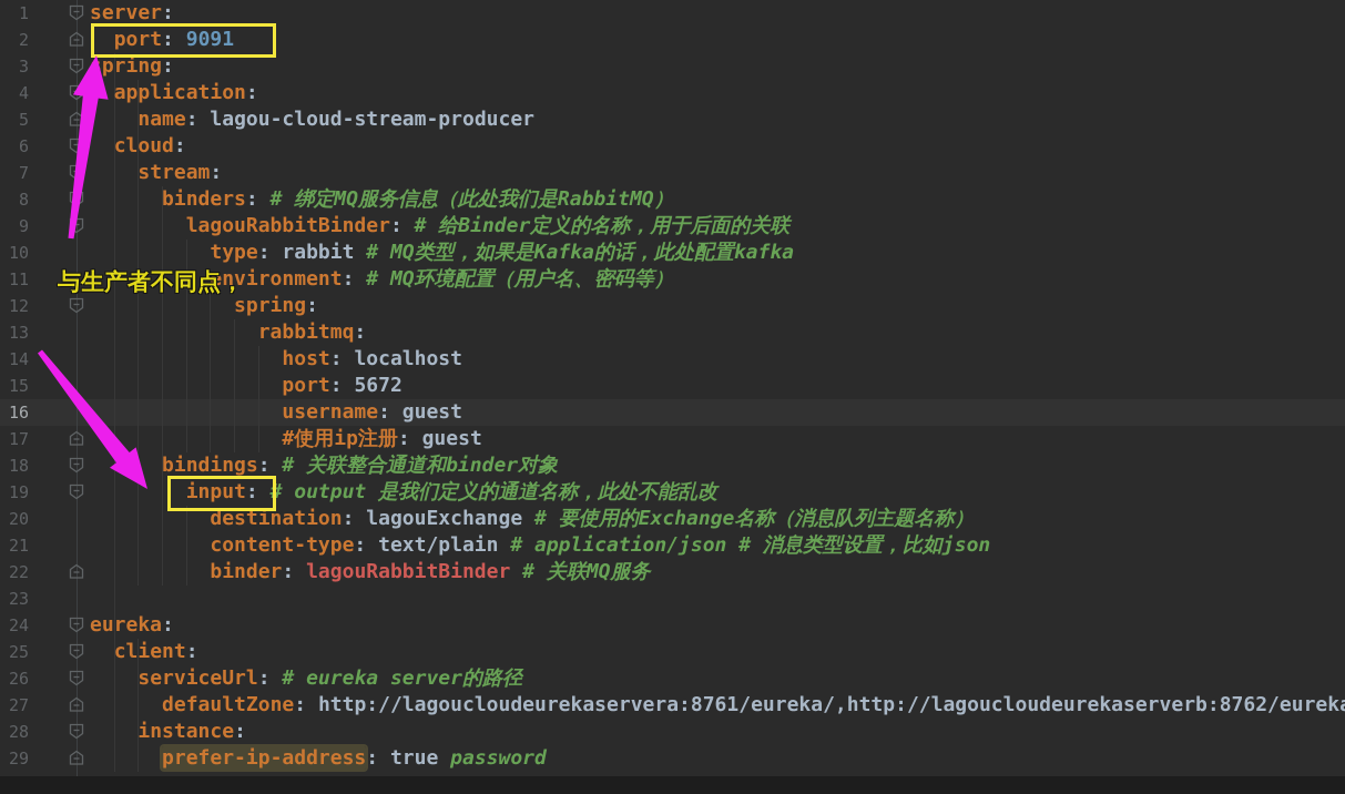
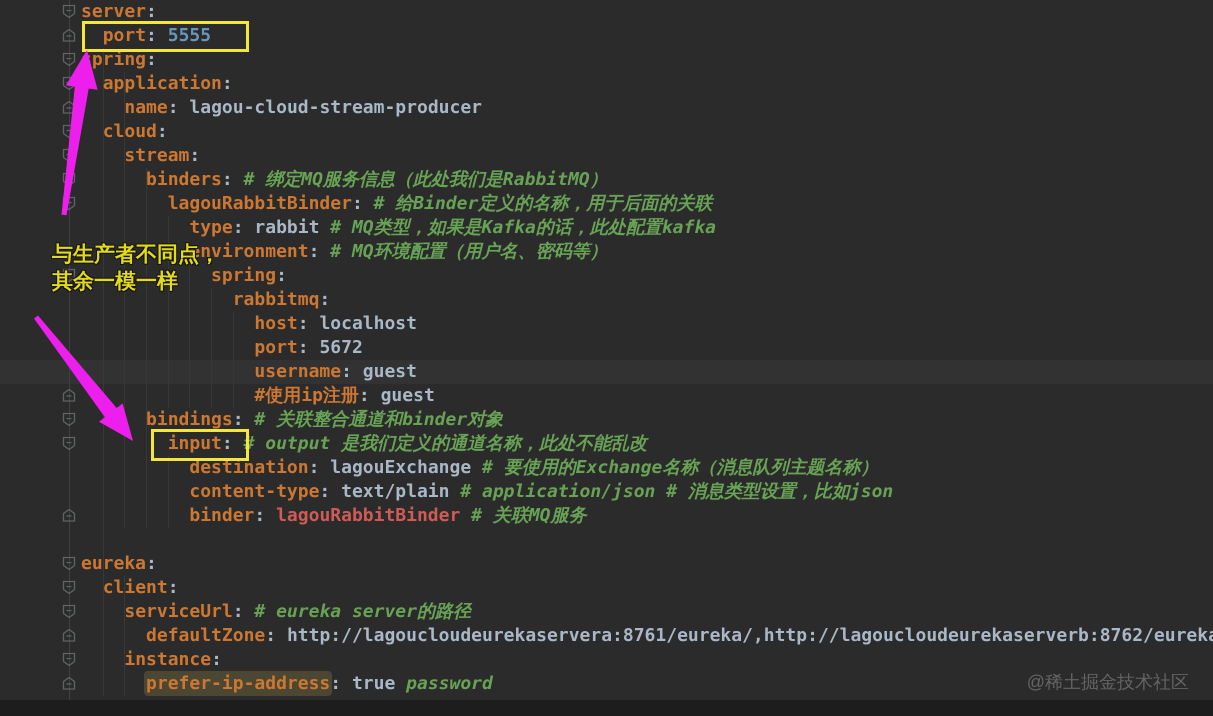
- 1
- 2
- 3
- 4
- 5
- 6
- 7
- 8
- 9
- 10
- 11
- 12
- 13
- 14
- 15
- 16
- 17
- 18
- 19
- 20
- 21
- 22
- 23
- 24
- 25
- 26
- 27
- 28
- 29
  server:
- port: 9091
+ port: 5555
  pring:
  application:
  name: lagou-cloud-stream-producer
  cloud:
  stream:
  binders: # 绑定MQ服务信息（此处我们是RabbitMQ）
  lagouRabbitBinder: # 给Binder定义的名称，用于后面的关联
  type: rabbit # MQ类型，如果是Kafka的话，此处配置kafka
  environment: # MQ环境配置（用户名、密码等）
  spring:
  rabbitmq:
  host: localhost
  port: 5672
  username: guest
  #使用ip注册: guest
  bindings: # 关联整合通道和binder对象
  input: # output 是我们定义的通道名称，此处不能乱改
  destination: lagouExchange # 要使用的Exchange名称（消息队列主题名称）
  content-type: text/plain # application/json # 消息类型设置，比如json
  binder: lagouRabbitBinder # 关联MQ服务
  eureka:
  client:
  serviceUrl: # eureka server的路径
  defaultZone: http://lagoucloudeurekaservera:8761/eureka/,http://lagoucloudeurekaserverb:8762/eurek
  instance:
  prefer-ip-address: true password
  与生产者不同点，
+ 其余一模一样
+ @稀土掘金技术社区
